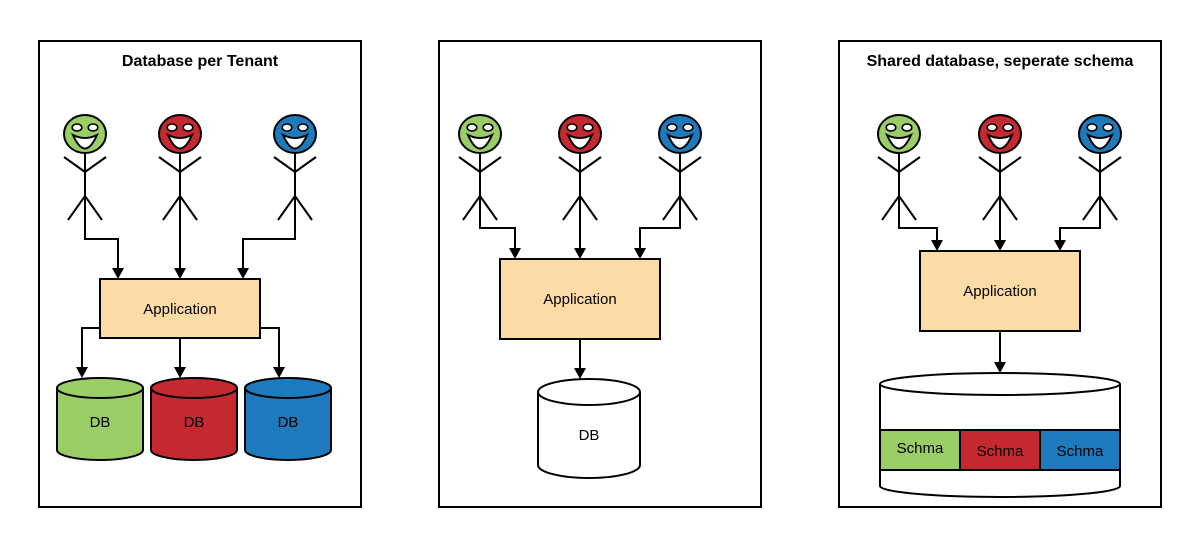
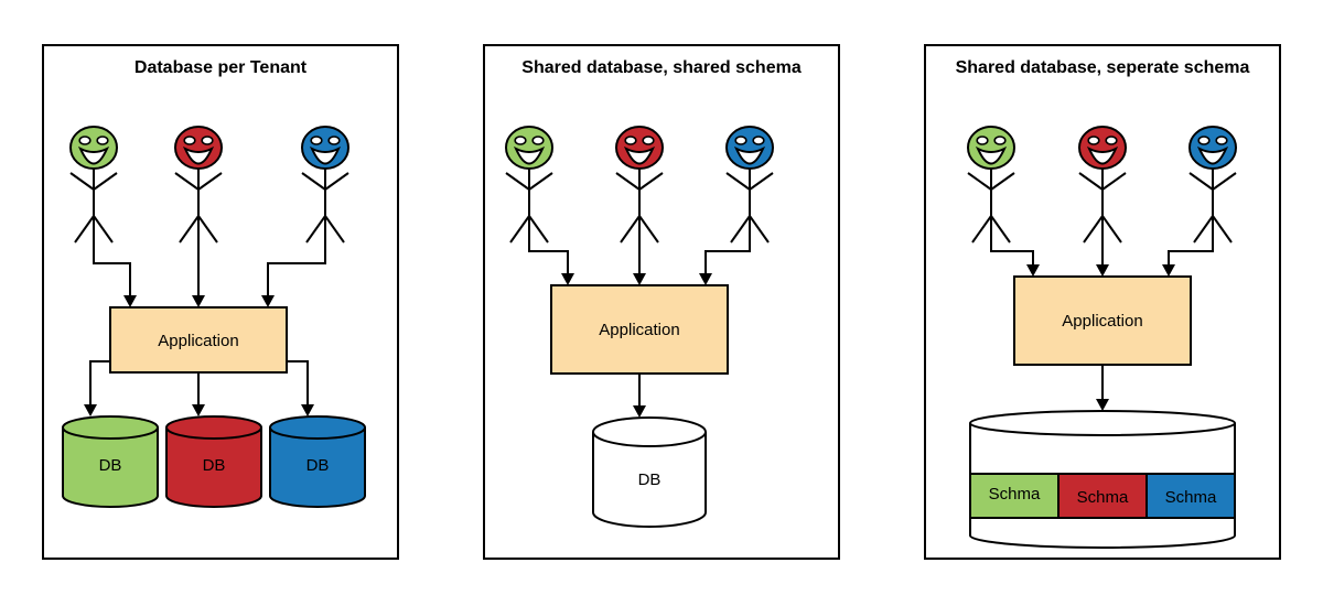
  Database per Tenant
  Application
  DB
  DB
  DB
+ Shared database, shared schema
  Application
  DB
  Shared database, seperate schema
  Application
  Schma
  Schma
  Schma
